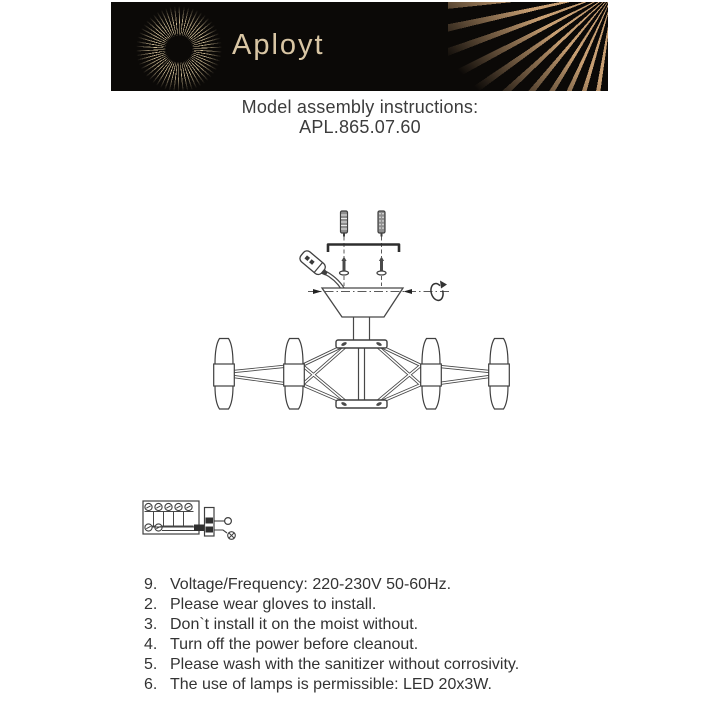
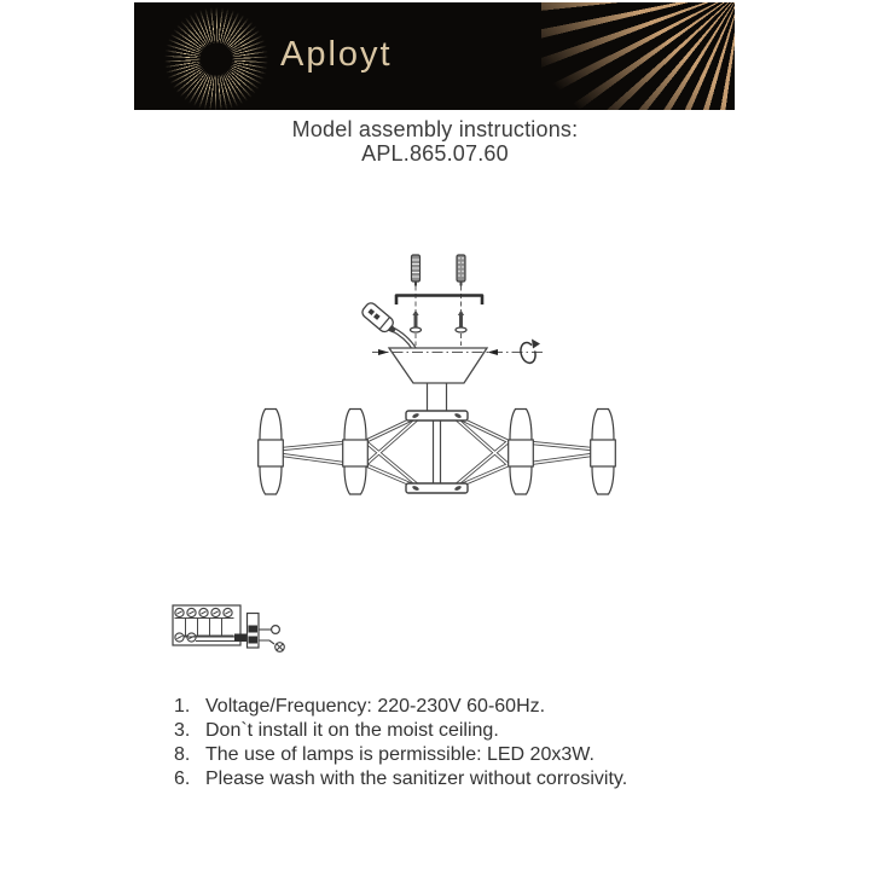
  Aployt
  Model assembly instructions:
  APL.865.07.60
- 9.
+ 1.
- Voltage/Frequency: 220-230V 50-60Hz.
+ Voltage/Frequency: 220-230V 60-60Hz.
- 2.
- Please wear gloves to install.
  3.
- Don`t install it on the moist without.
+ Don`t install it on the moist ceiling.
- 4.
- Turn off the power before cleanout.
- 5.
+ 8.
- Please wash with the sanitizer without corrosivity.
+ The use of lamps is permissible: LED 20x3W.
  6.
- The use of lamps is permissible: LED 20x3W.
+ Please wash with the sanitizer without corrosivity.
